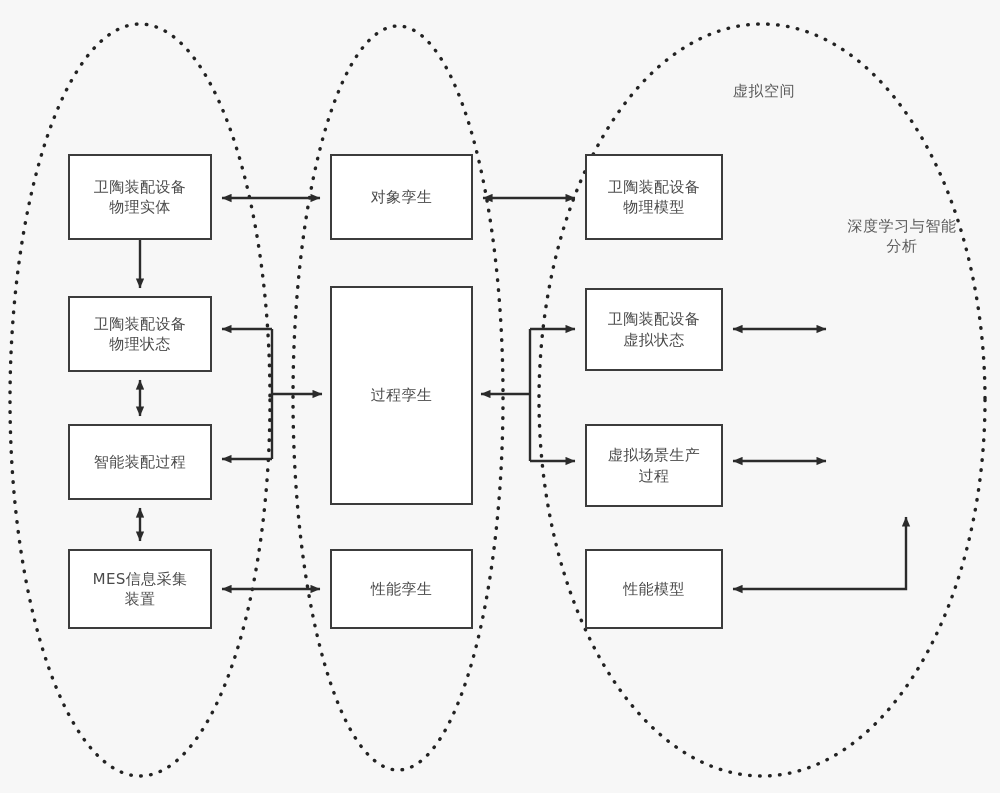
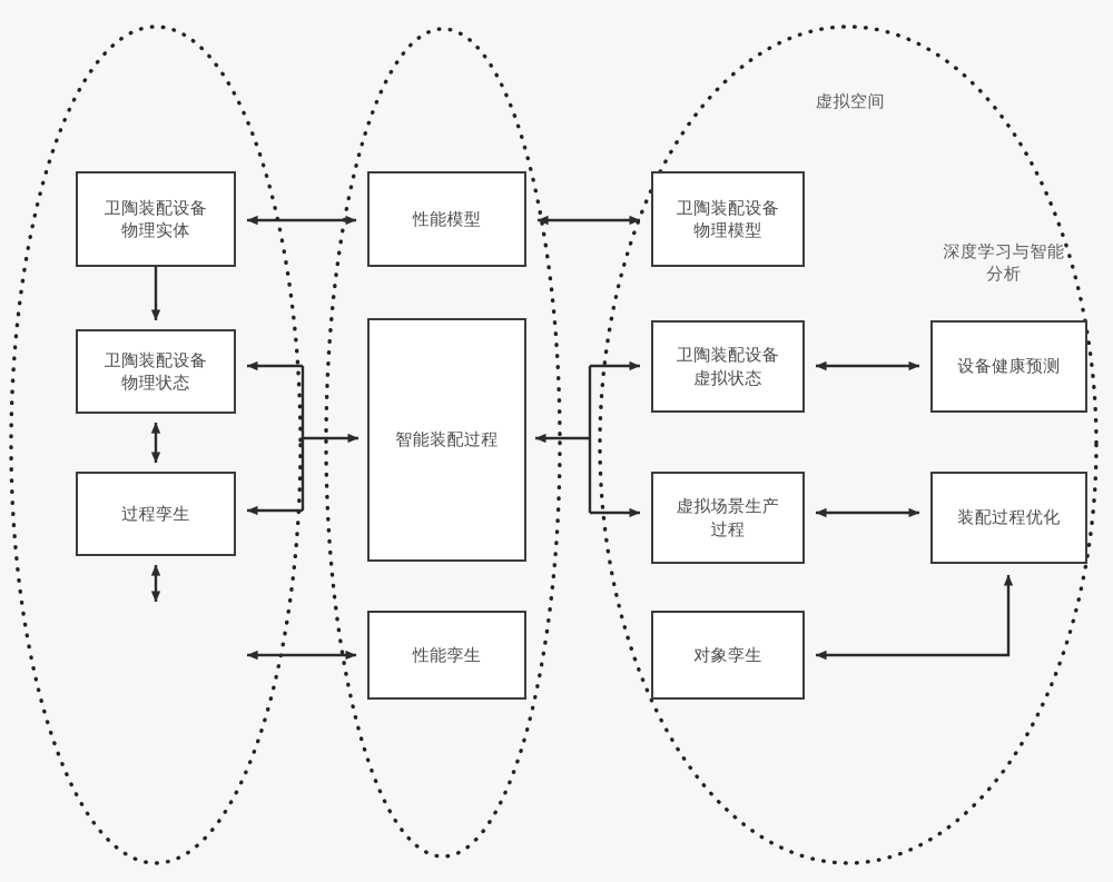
  虚拟空间
  深度学习与智能
  分析
  卫陶装配设备
  物理实体
  卫陶装配设备
  物理状态
- 智能装配过程
+ 过程孪生
- MES信息采集
- 装置
- 对象孪生
+ 性能模型
- 过程孪生
+ 智能装配过程
  性能孪生
  卫陶装配设备
  物理模型
  卫陶装配设备
  虚拟状态
  虚拟场景生产
  过程
- 性能模型
+ 对象孪生
+ 设备健康预测
+ 装配过程优化
